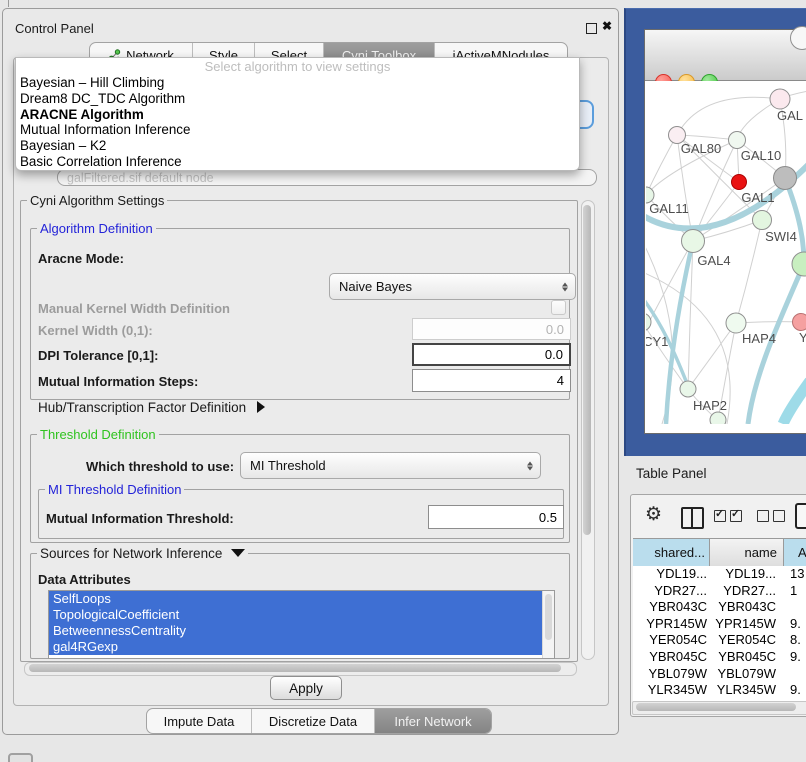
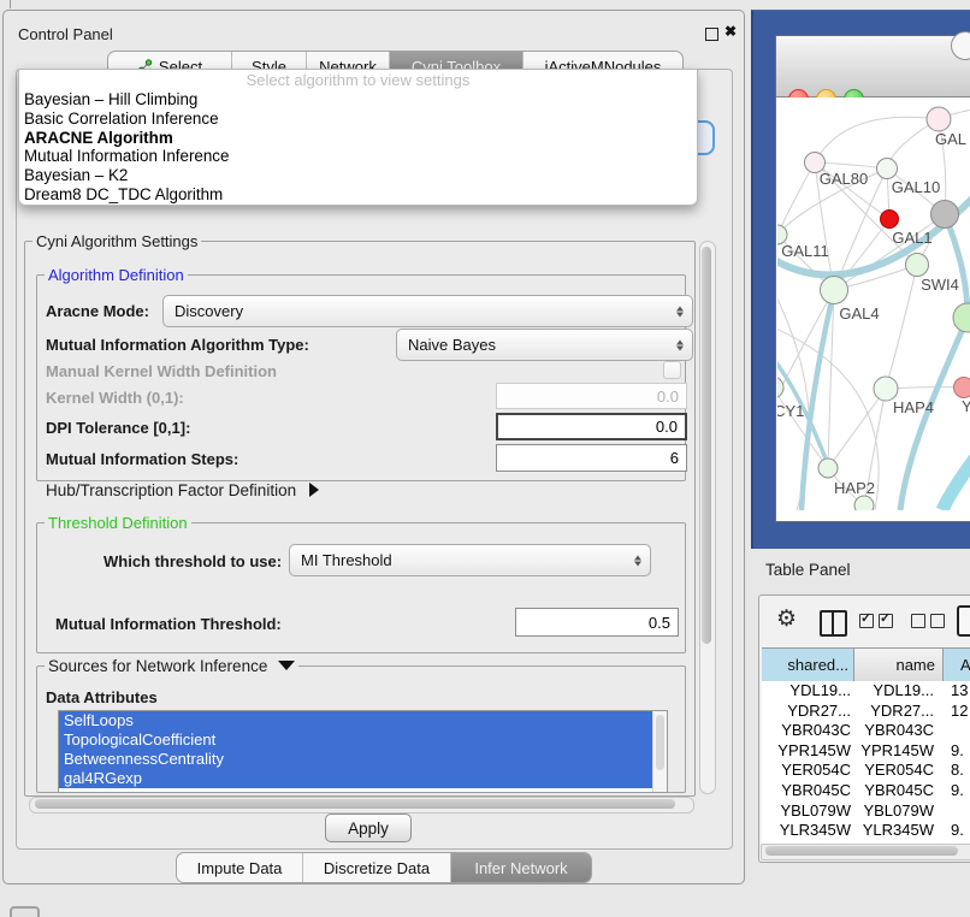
  Control Panel
  ✖
- Network
+ Select
  Style
- Select
+ Network
  Cyni Toolbox
  jActiveMNodules
- galFiltered.sif default node
  Select algorithm to view settings
  Bayesian – Hill Climbing
- Dream8 DC_TDC Algorithm
+ Basic Correlation Inference
  ARACNE Algorithm
  Mutual Information Inference
  Bayesian – K2
- Basic Correlation Inference
+ Dream8 DC_TDC Algorithm
  Cyni Algorithm Settings
  Algorithm Definition
  Aracne Mode:
+ Discovery
+ Mutual Information Algorithm Type:
  Naive Bayes
  Manual Kernel Width Definition
  Kernel Width (0,1):
  0.0
  DPI Tolerance [0,1]:
  0.0
  Mutual Information Steps:
- 4
+ 6
  Hub/Transcription Factor Definition
  Threshold Definition
  Which threshold to use:
  MI Threshold
- MI Threshold Definition
  Mutual Information Threshold:
  0.5
  Sources for Network Inference
  Data Attributes
  SelfLoops
  TopologicalCoefficient
  BetweennessCentrality
  gal4RGexp
  Apply
  Impute Data
  Discretize Data
  Infer Network
  GAL
  GAL80
  GAL10
  GAL11
  GAL1
  GAL4
  SWI4
  CY1
  HAP4
  Y
  HAP2
  Table Panel
  ⚙
  shared...
  name
  A
  YDL19...
  YDL19...
  13
  YDR27...
  YDR27...
- 1
+ 12
  YBR043C
  YBR043C
  YPR145W
  YPR145W
  9.
  YER054C
  YER054C
  8.
  YBR045C
  YBR045C
  9.
  YBL079W
  YBL079W
  YLR345W
  YLR345W
  9.
